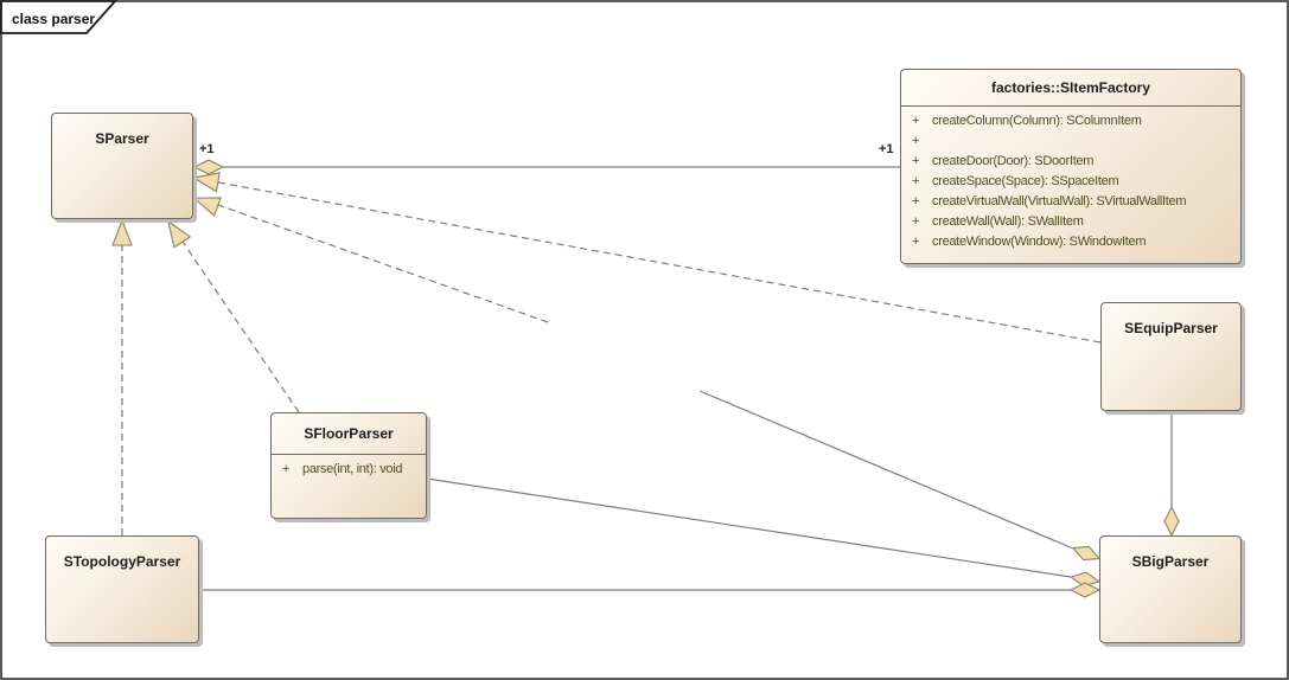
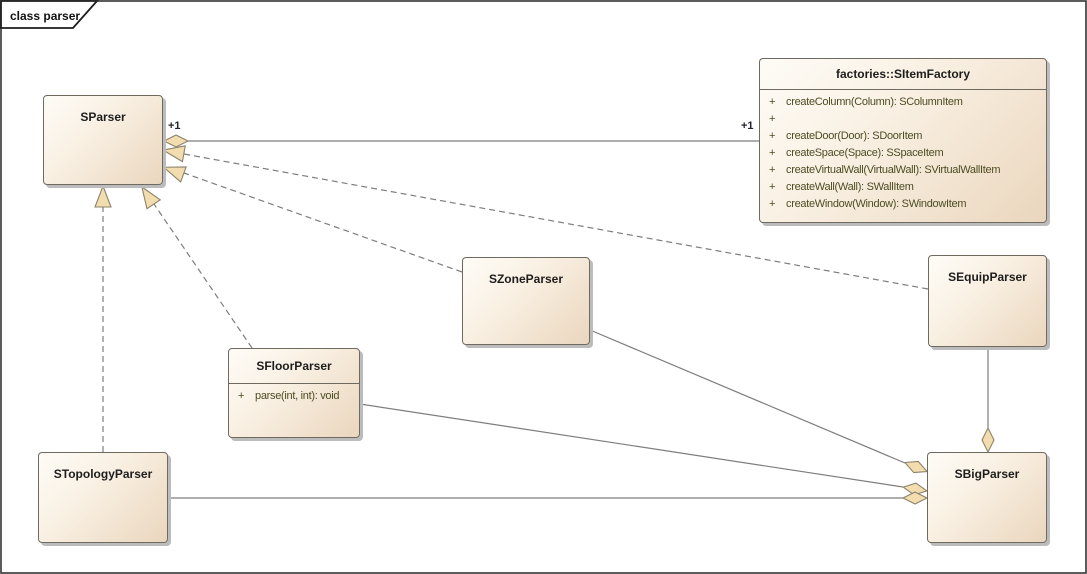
  class parser
  +1
  +1
  SParser
  factories::SItemFactory
  +
  createColumn(Column): SColumnItem
  +
  +
  createDoor(Door): SDoorItem
  +
  createSpace(Space): SSpaceItem
  +
  createVirtualWall(VirtualWall): SVirtualWallItem
  +
  createWall(Wall): SWallItem
  +
  createWindow(Window): SWindowItem
+ SZoneParser
  SEquipParser
  SFloorParser
  +
  parse(int, int): void
  STopologyParser
  SBigParser
